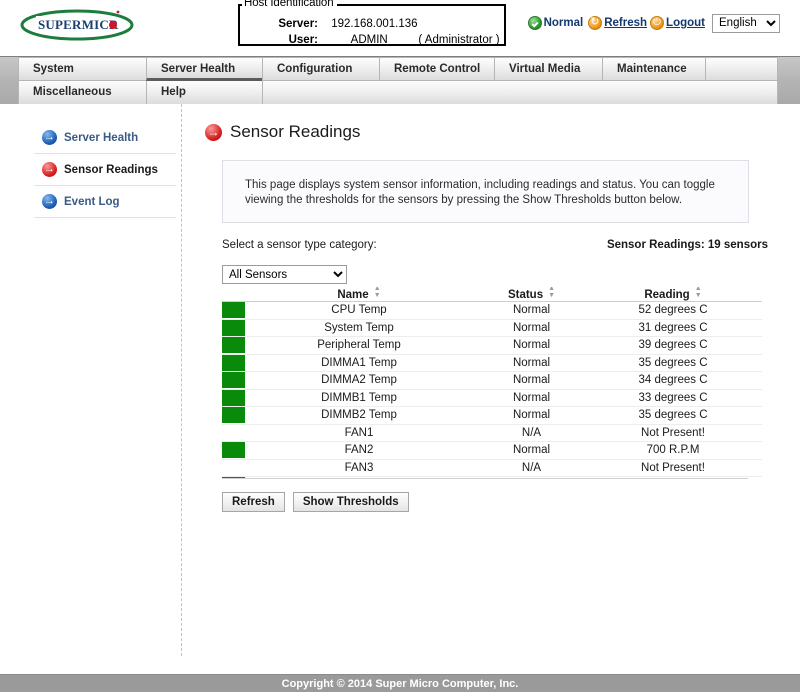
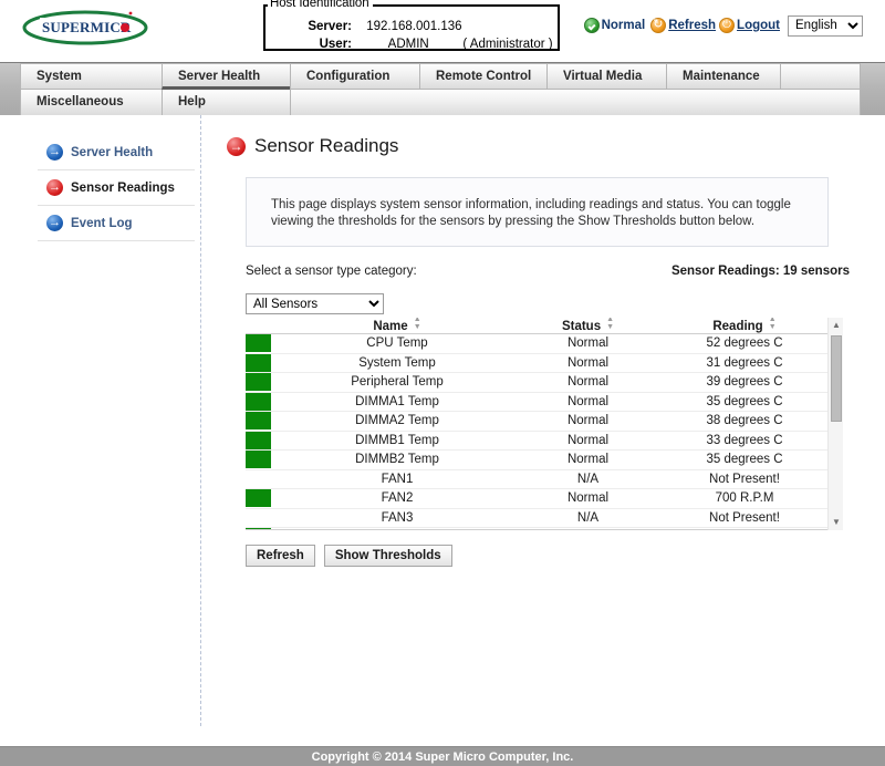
  SUPERMIC
  Host Identification
  Server: 192.168.001.136
  User: ADMIN ( Administrator )
  Normal
  Refresh
  Logout
  English
  System
  Server Health
  Configuration
  Remote Control
  Virtual Media
  Maintenance
  Miscellaneous
  Help
  Server Health
  Sensor Readings
  Event Log
  Sensor Readings
  This page displays system sensor information, including readings and status. You can toggle viewing the thresholds for the sensors by pressing the Show Thresholds button below.
  Select a sensor type category:
  Sensor Readings: 19 sensors
  All Sensors
  Name
  Status
  Reading
  CPU Temp
  Normal
  52 degrees C
  System Temp
  Normal
  31 degrees C
  Peripheral Temp
  Normal
  39 degrees C
  DIMMA1 Temp
  Normal
  35 degrees C
  DIMMA2 Temp
  Normal
- 34 degrees C
+ 38 degrees C
  DIMMB1 Temp
  Normal
  33 degrees C
  DIMMB2 Temp
  Normal
  35 degrees C
  FAN1
  N/A
  Not Present!
  FAN2
  Normal
  700 R.P.M
  FAN3
  N/A
  Not Present!
+ ▲
+ ▼
  Refresh
  Show Thresholds
  Copyright © 2014 Super Micro Computer, Inc.
